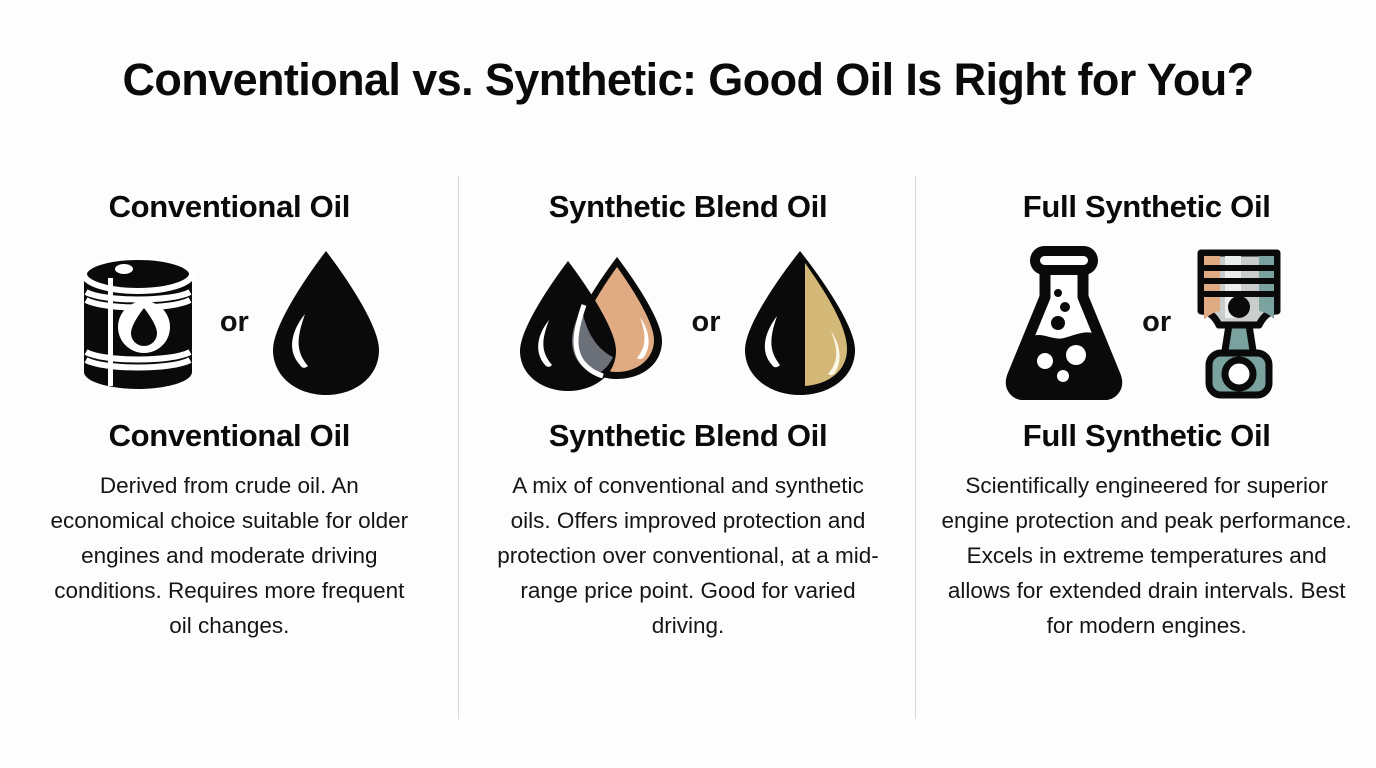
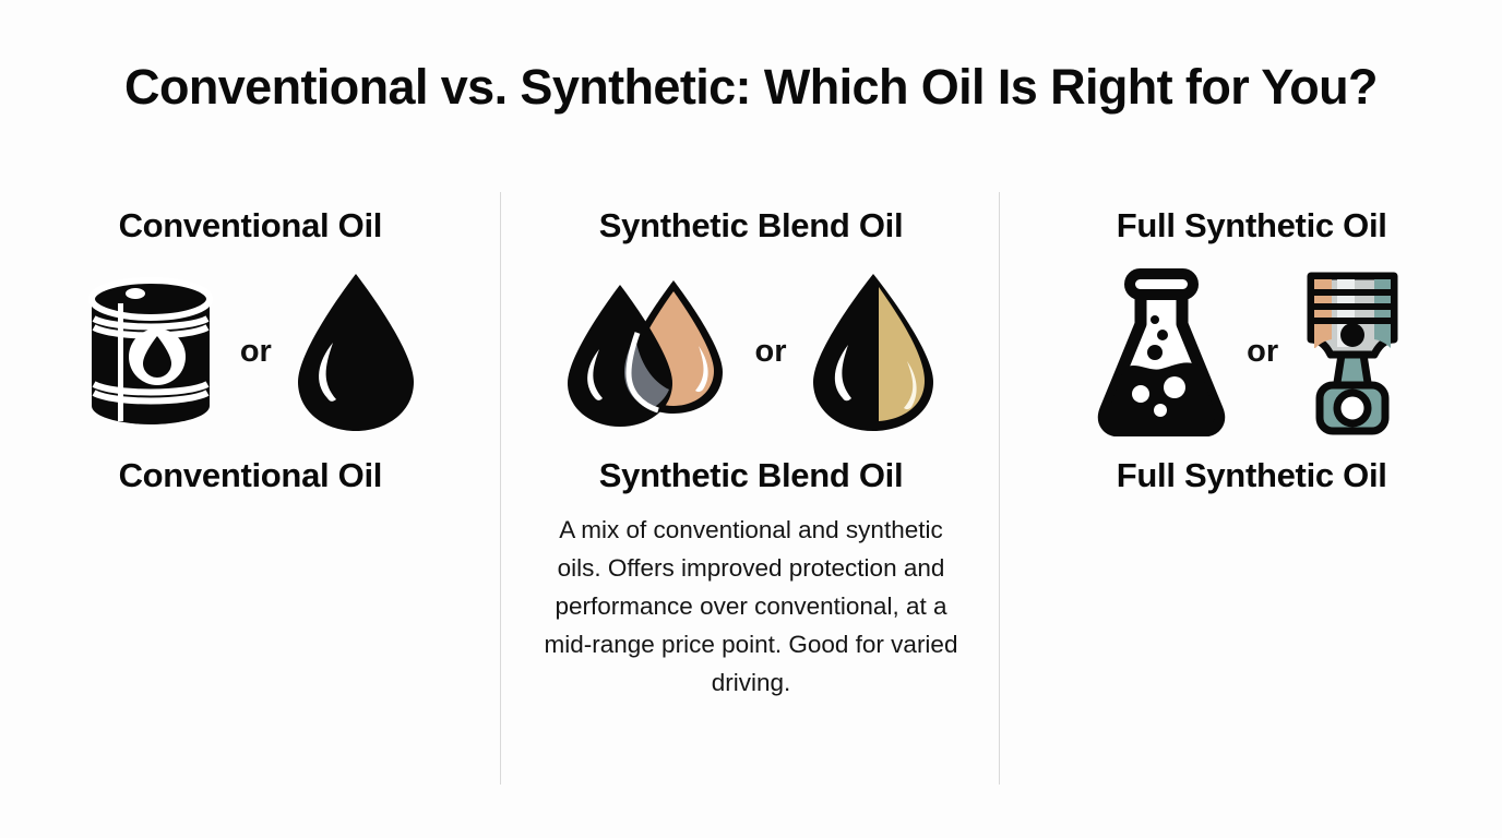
- Conventional vs. Synthetic: Good Oil Is Right for You?
+ Conventional vs. Synthetic: Which Oil Is Right for You?
  Conventional Oil
  or
  Conventional Oil
- Derived from crude oil. An economical choice suitable for older engines and moderate driving conditions. Requires more frequent oil changes.
  Synthetic Blend Oil
  or
  Synthetic Blend Oil
- A mix of conventional and synthetic oils. Offers improved protection and protection over conventional, at a mid-range price point. Good for varied driving.
+ A mix of conventional and synthetic oils. Offers improved protection and performance over conventional, at a mid-range price point. Good for varied driving.
  Full Synthetic Oil
  or
  Full Synthetic Oil
- Scientifically engineered for superior engine protection and peak performance. Excels in extreme temperatures and allows for extended drain intervals. Best for modern engines.
